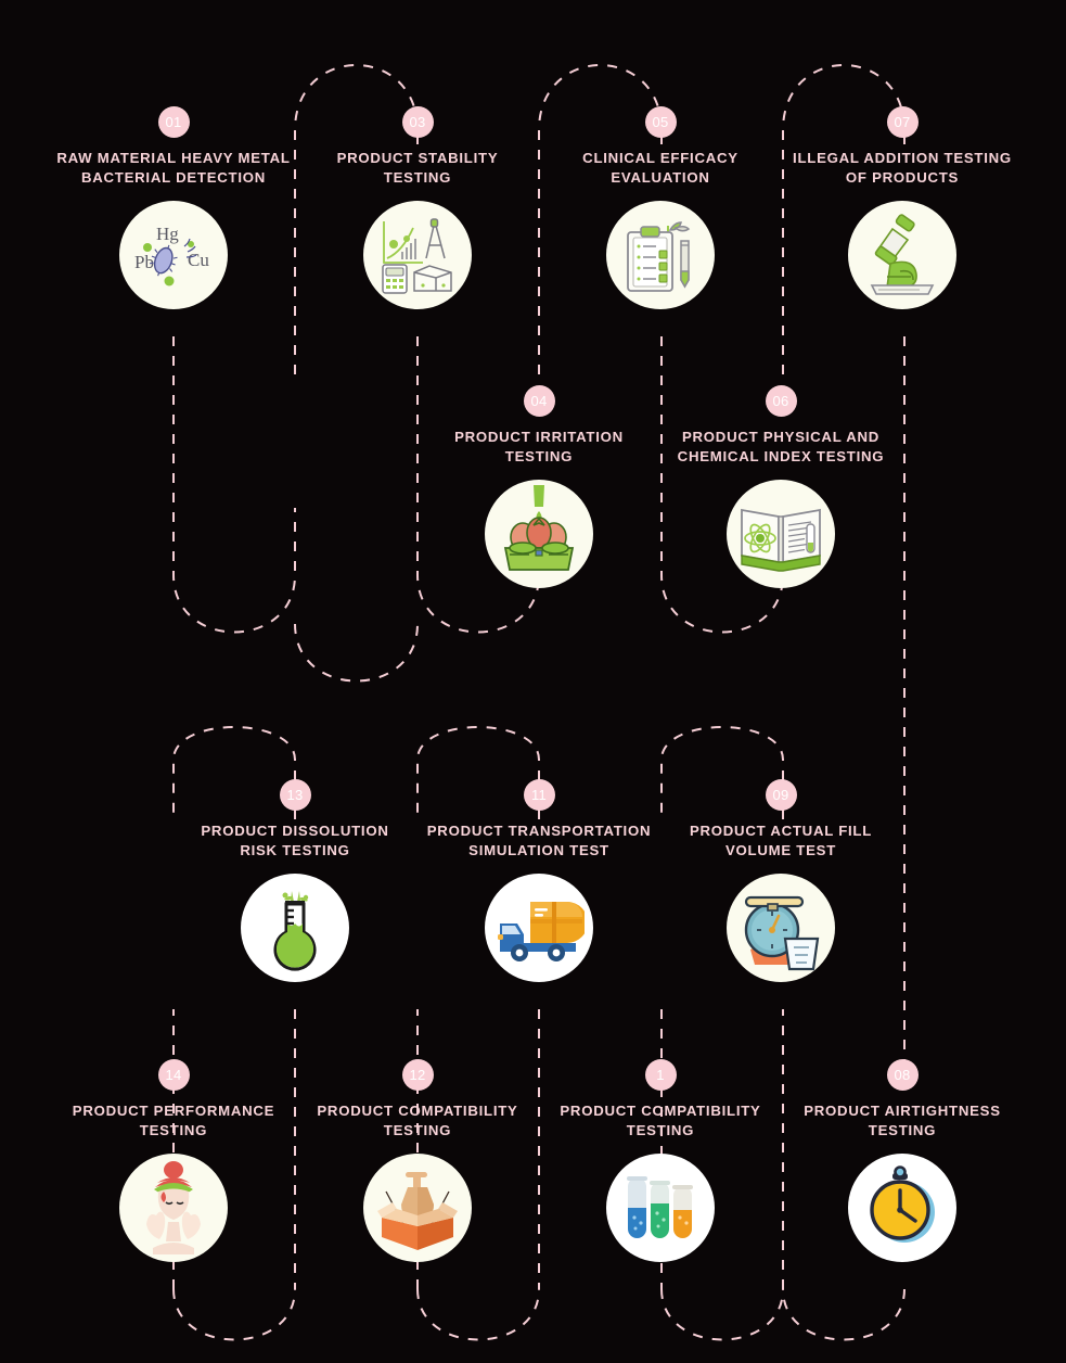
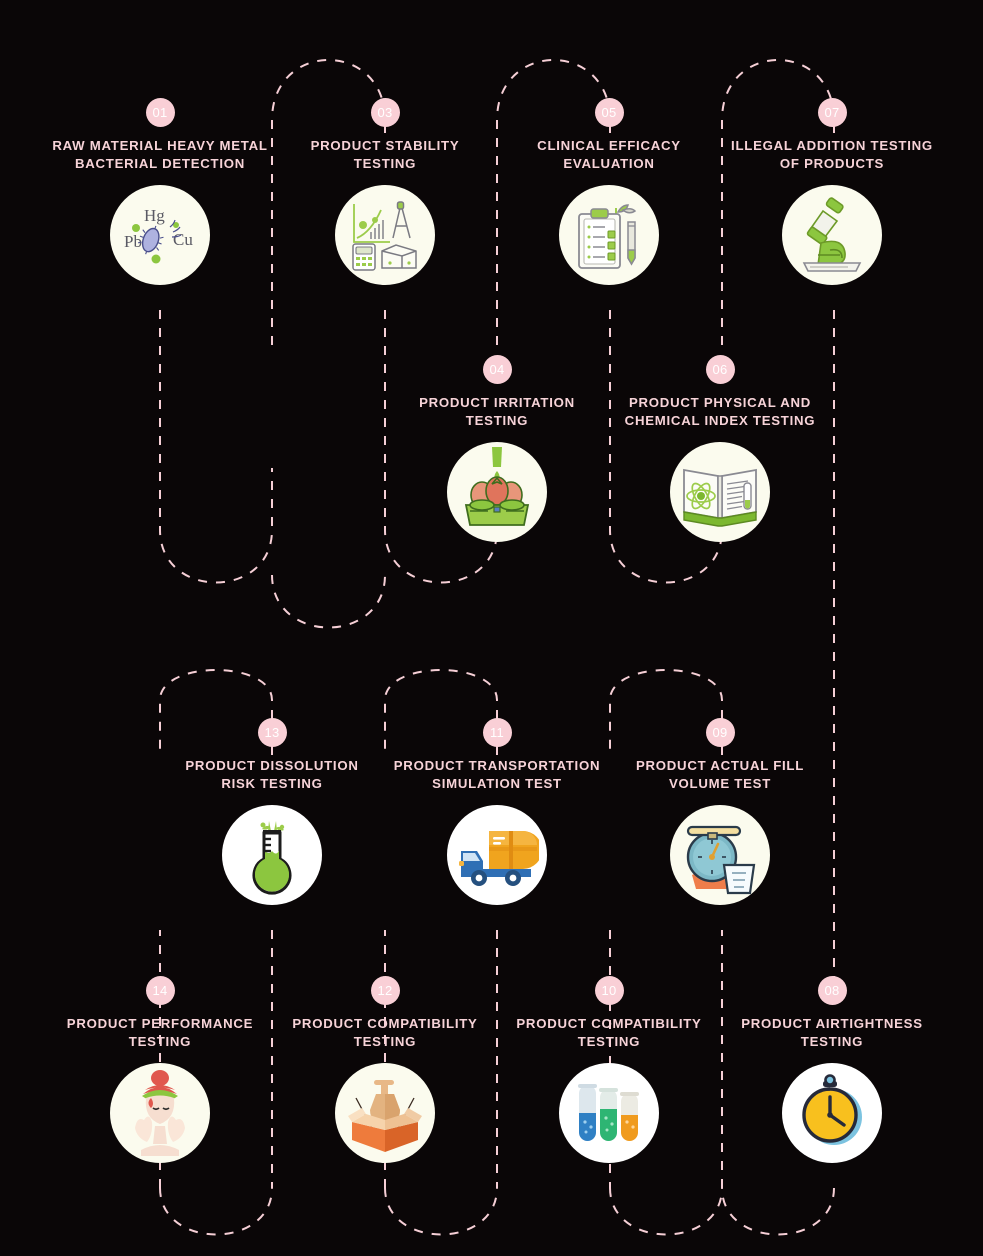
  01
  RAW MATERIAL HEAVY METAL
  BACTERIAL DETECTION
  Hg
  Pb
  Cu
  03
  PRODUCT STABILITY
  TESTING
  04
  PRODUCT IRRITATION
  TESTING
  05
  CLINICAL EFFICACY
  EVALUATION
  06
  PRODUCT PHYSICAL AND
  CHEMICAL INDEX TESTING
  07
  ILLEGAL ADDITION TESTING
  OF PRODUCTS
  08
  PRODUCT AIRTIGHTNESS
  TESTING
  09
  PRODUCT ACTUAL FILL
  VOLUME TEST
- 1
+ 10
  PRODUCT COMPATIBILITY
  TESTING
  11
  PRODUCT TRANSPORTATION
  SIMULATION TEST
  12
  PRODUCT COMPATIBILITY
  TESTING
  13
  PRODUCT DISSOLUTION
  RISK TESTING
  14
  PRODUCT PERFORMANCE
  TESTING
